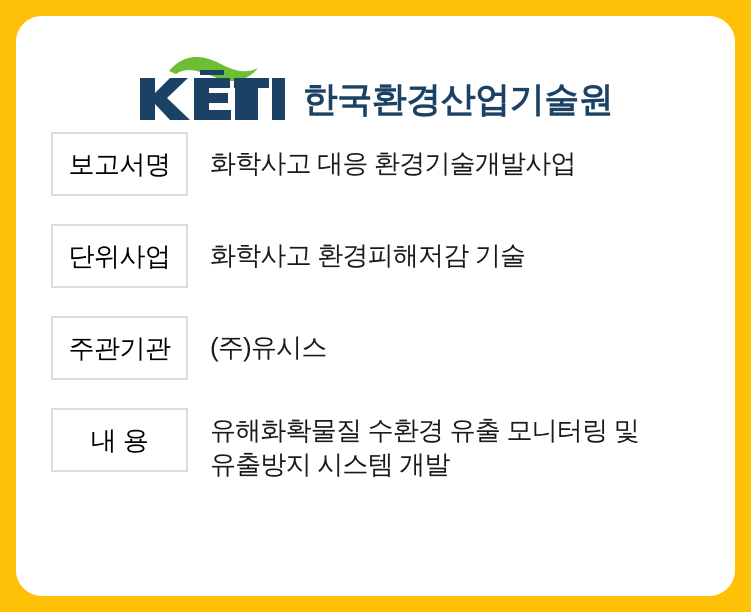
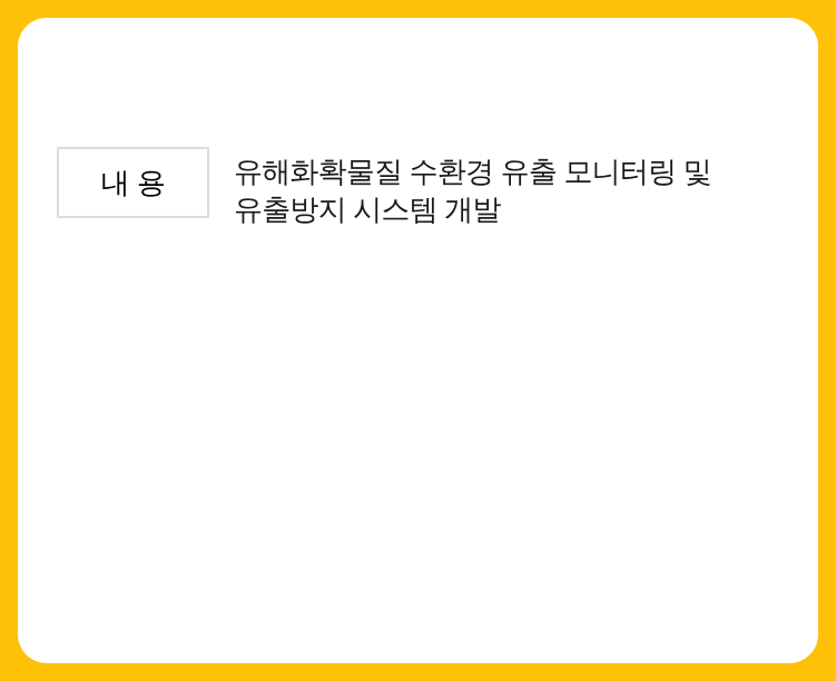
- 한국환경산업기술원
- 보고서명
- 화학사고 대응 환경기술개발사업
- 단위사업
- 화학사고 환경피해저감 기술
- 주관기관
- (주)유시스
  내 용
  유해화확물질 수환경 유출 모니터링 및
  유출방지 시스템 개발
